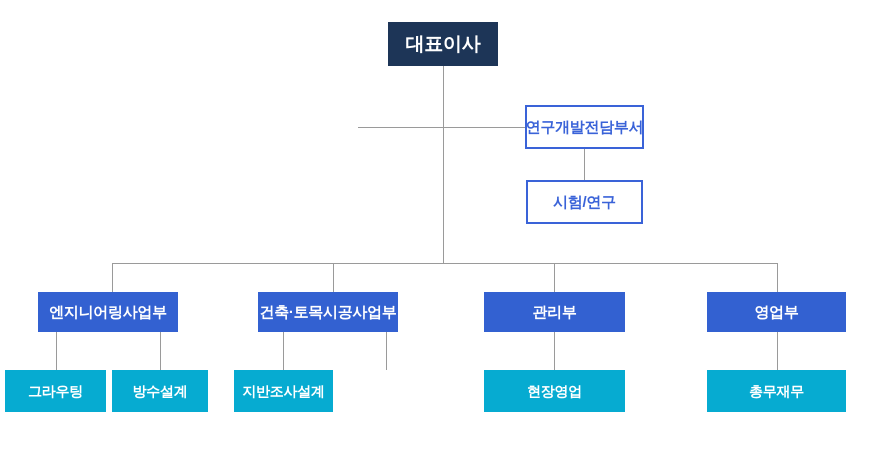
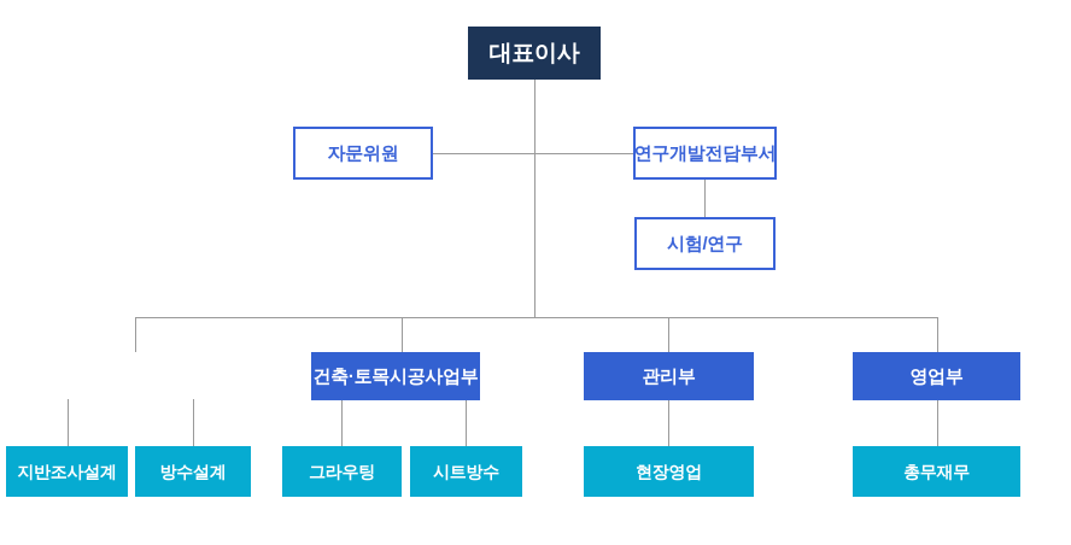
  대표이사
+ 자문위원
  연구개발전담부서
  시험/연구
- 엔지니어링사업부
- 그라우팅
+ 지반조사설계
  방수설계
  건축·토목시공사업부
- 지반조사설계
+ 그라우팅
+ 시트방수
  관리부
  현장영업
  영업부
  총무재무
